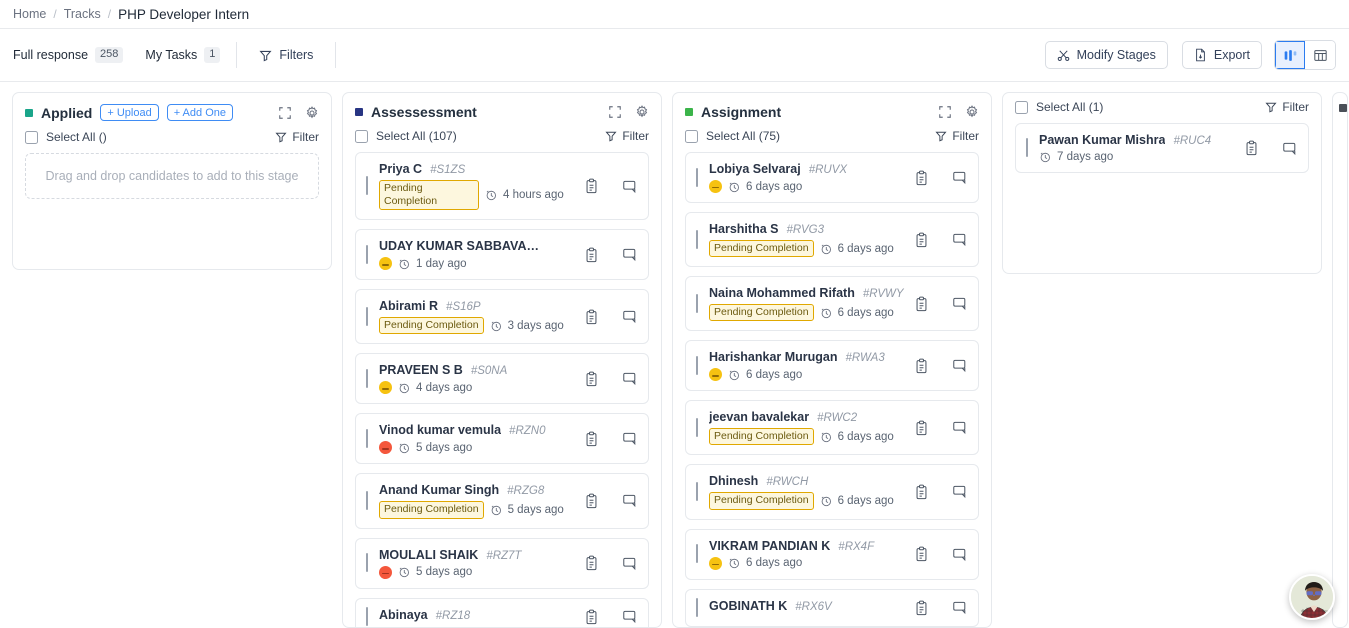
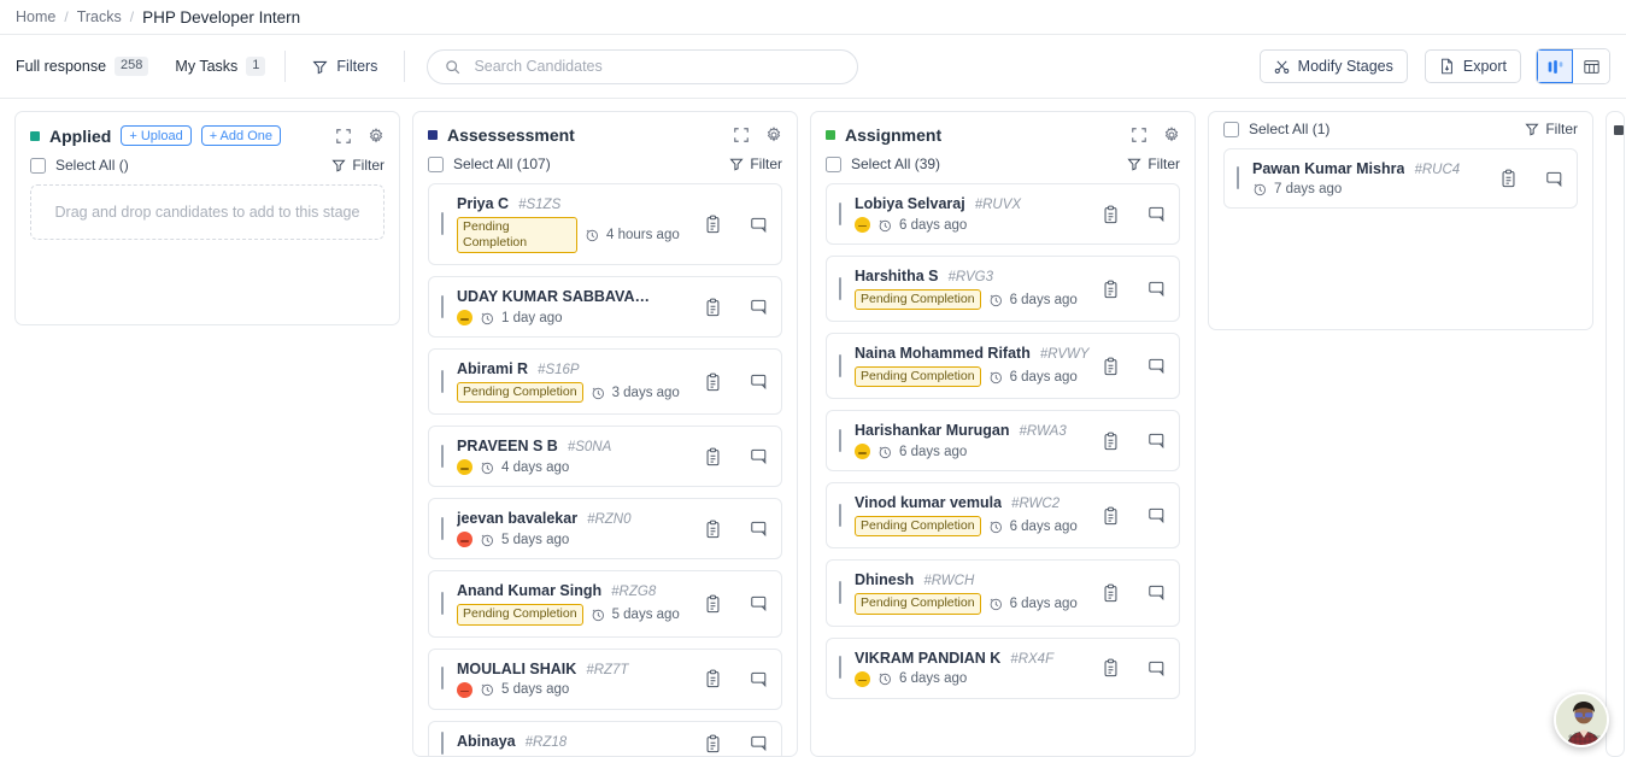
  Home
  /
  Tracks
  /
  PHP Developer Intern
  Full response
  258
  My Tasks
  1
  Filters
+ Search Candidates
  Modify Stages
  Export
  Applied
  + Upload
  + Add One
  Select All ()
  Filter
  Drag and drop candidates to add to this stage
  Assessessment
  Select All (107)
  Filter
  Priya C
  #S1ZS
  Pending Completion
  4 hours ago
  UDAY KUMAR SABBAVARA
  1 day ago
  Abirami R
  #S16P
  Pending Completion
  3 days ago
  PRAVEEN S B
  #S0NA
  4 days ago
- Vinod kumar vemula
+ jeevan bavalekar
  #RZN0
  5 days ago
  Anand Kumar Singh
  #RZG8
  Pending Completion
  5 days ago
  MOULALI SHAIK
  #RZ7T
  5 days ago
  Abinaya
  #RZ18
  Assignment
- Select All (75)
+ Select All (39)
  Filter
  Lobiya Selvaraj
  #RUVX
  6 days ago
  Harshitha S
  #RVG3
  Pending Completion
  6 days ago
  Naina Mohammed Rifath
  #RVWY
  Pending Completion
  6 days ago
  Harishankar Murugan
  #RWA3
  6 days ago
- jeevan bavalekar
+ Vinod kumar vemula
  #RWC2
  Pending Completion
  6 days ago
  Dhinesh
  #RWCH
  Pending Completion
  6 days ago
  VIKRAM PANDIAN K
  #RX4F
  6 days ago
- GOBINATH K
- #RX6V
  Select All (1)
  Filter
  Pawan Kumar Mishra
  #RUC4
  7 days ago
